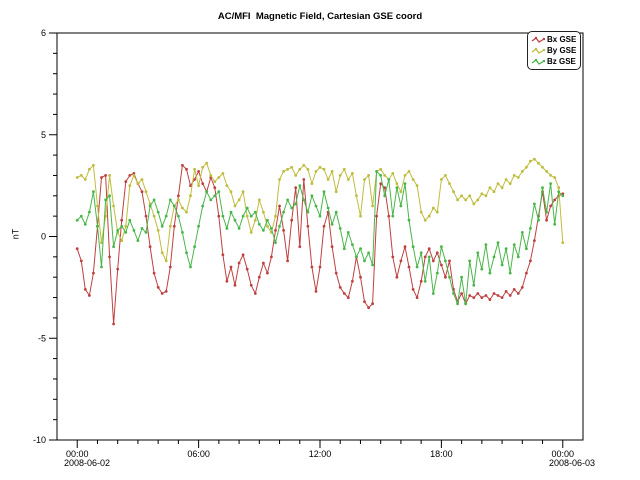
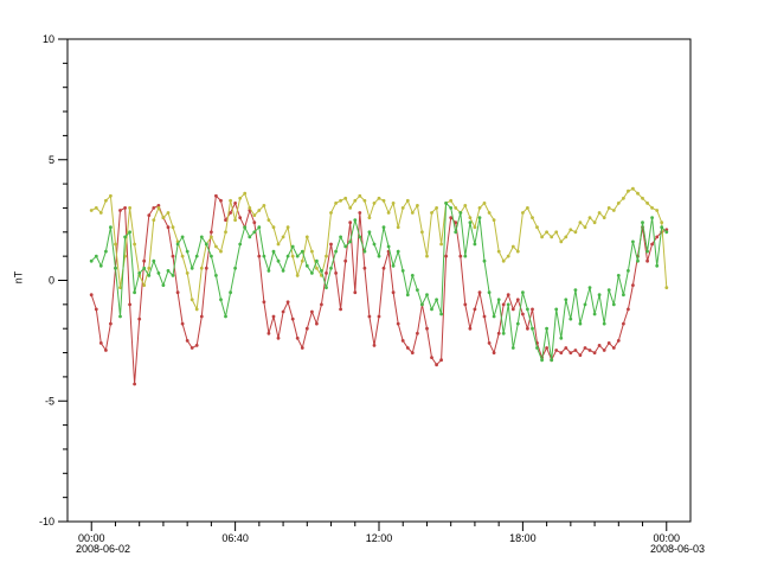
- AC/MFI Magnetic Field, Cartesian GSE coord
  -10
  -5
  0
  5
- 6
+ 10
  00:00
- 06:00
+ 06:40
  12:00
  18:00
  00:00
  2008-06-02
  2008-06-03
- Bx GSE
- By GSE
- Bz GSE
